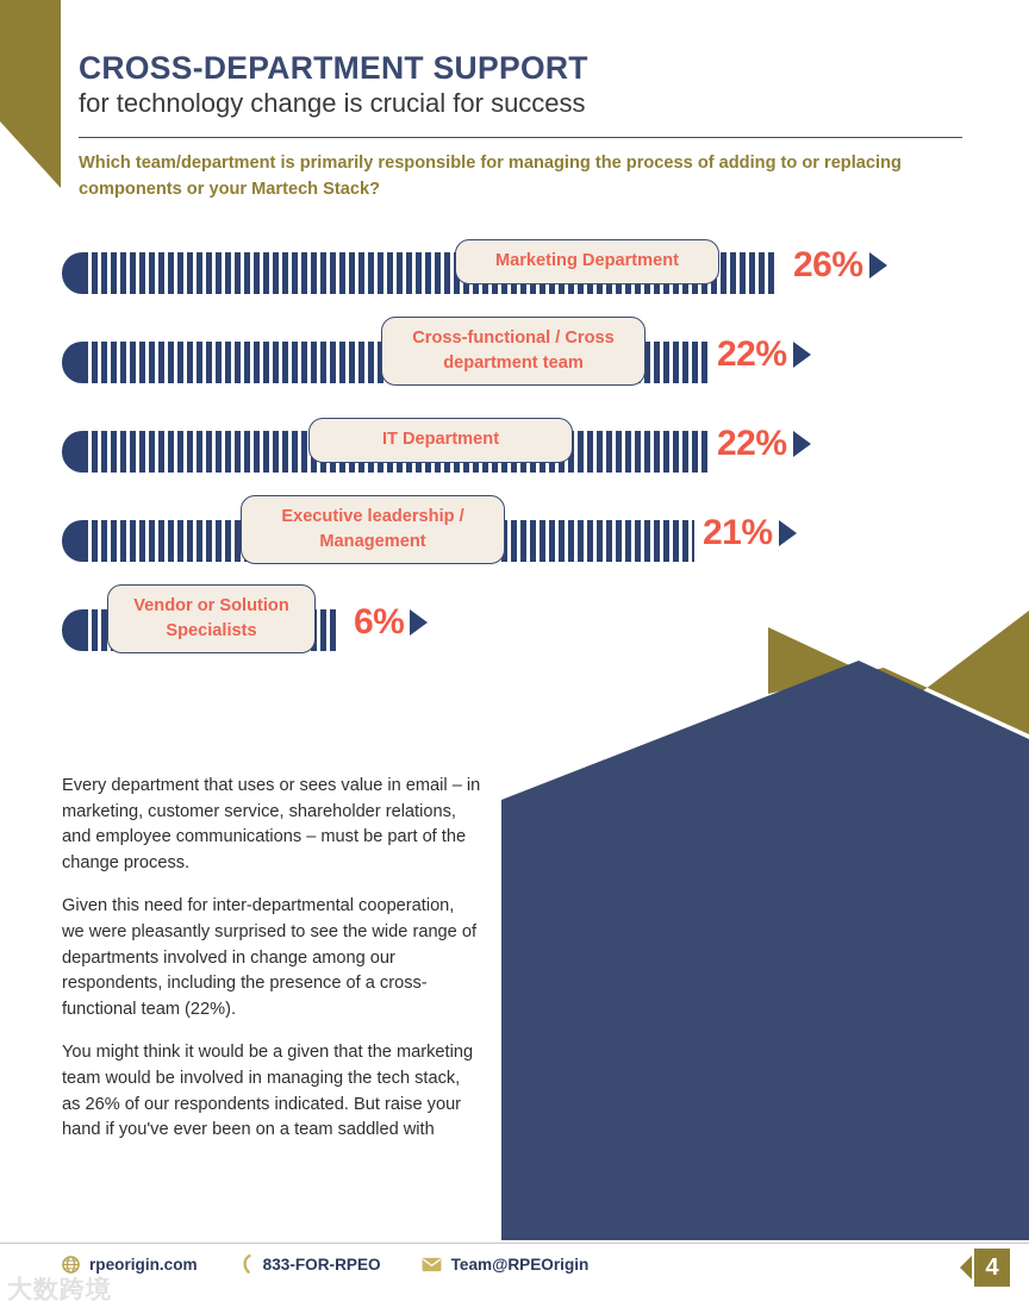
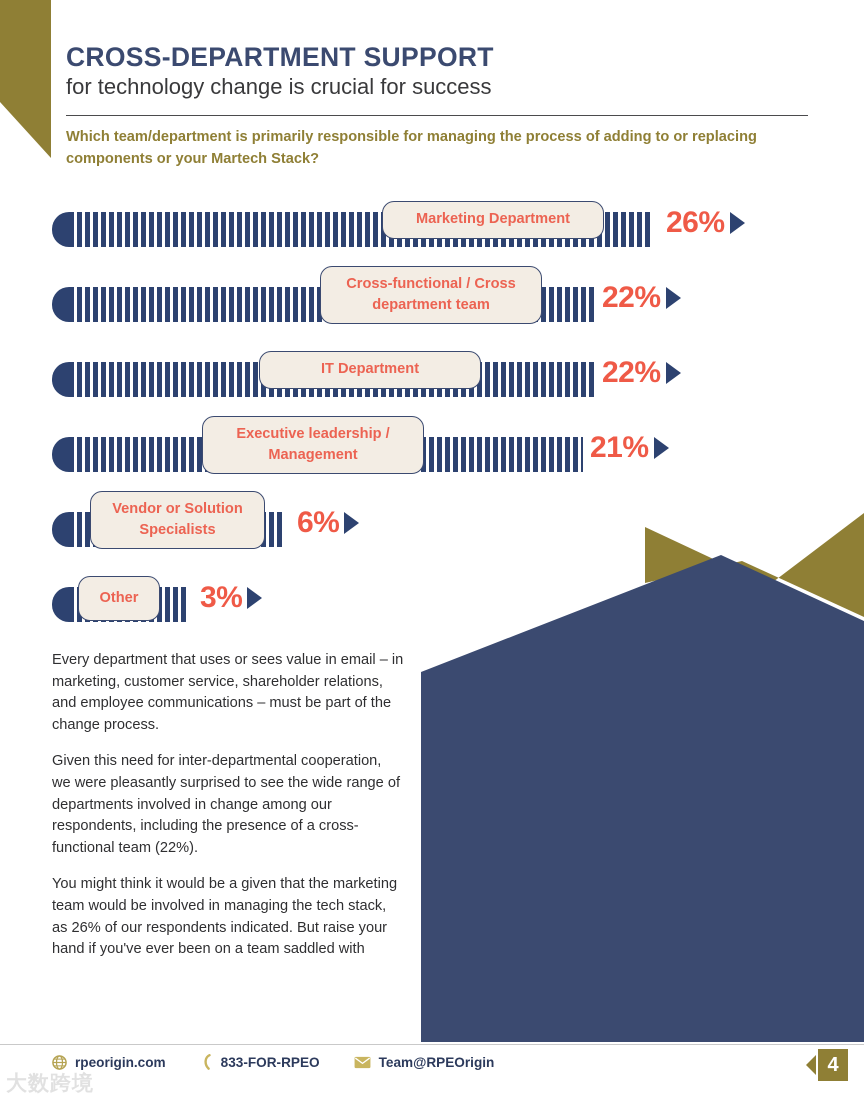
  CROSS-DEPARTMENT SUPPORT
  for technology change is crucial for success
  Which team/department is primarily responsible for managing the process of adding to or replacing components or your Martech Stack?
  Marketing Department
  26%
  Cross-functional / Cross department team
  22%
  IT Department
  22%
  Executive leadership / Management
  21%
  Vendor or Solution Specialists
  6%
+ Other
+ 3%
  Every department that uses or sees value in email – in marketing, customer service, shareholder relations, and employee communications – must be part of the change process.
  Given this need for inter-departmental cooperation, we were pleasantly surprised to see the wide range of departments involved in change among our respondents, including the presence of a cross-functional team (22%).
  You might think it would be a given that the marketing team would be involved in managing the tech stack, as 26% of our respondents indicated. But raise your hand if you've ever been on a team saddled with
  rpeorigin.com
  833-FOR-RPEO
  Team@RPEOrigin
  4
  大数跨境
